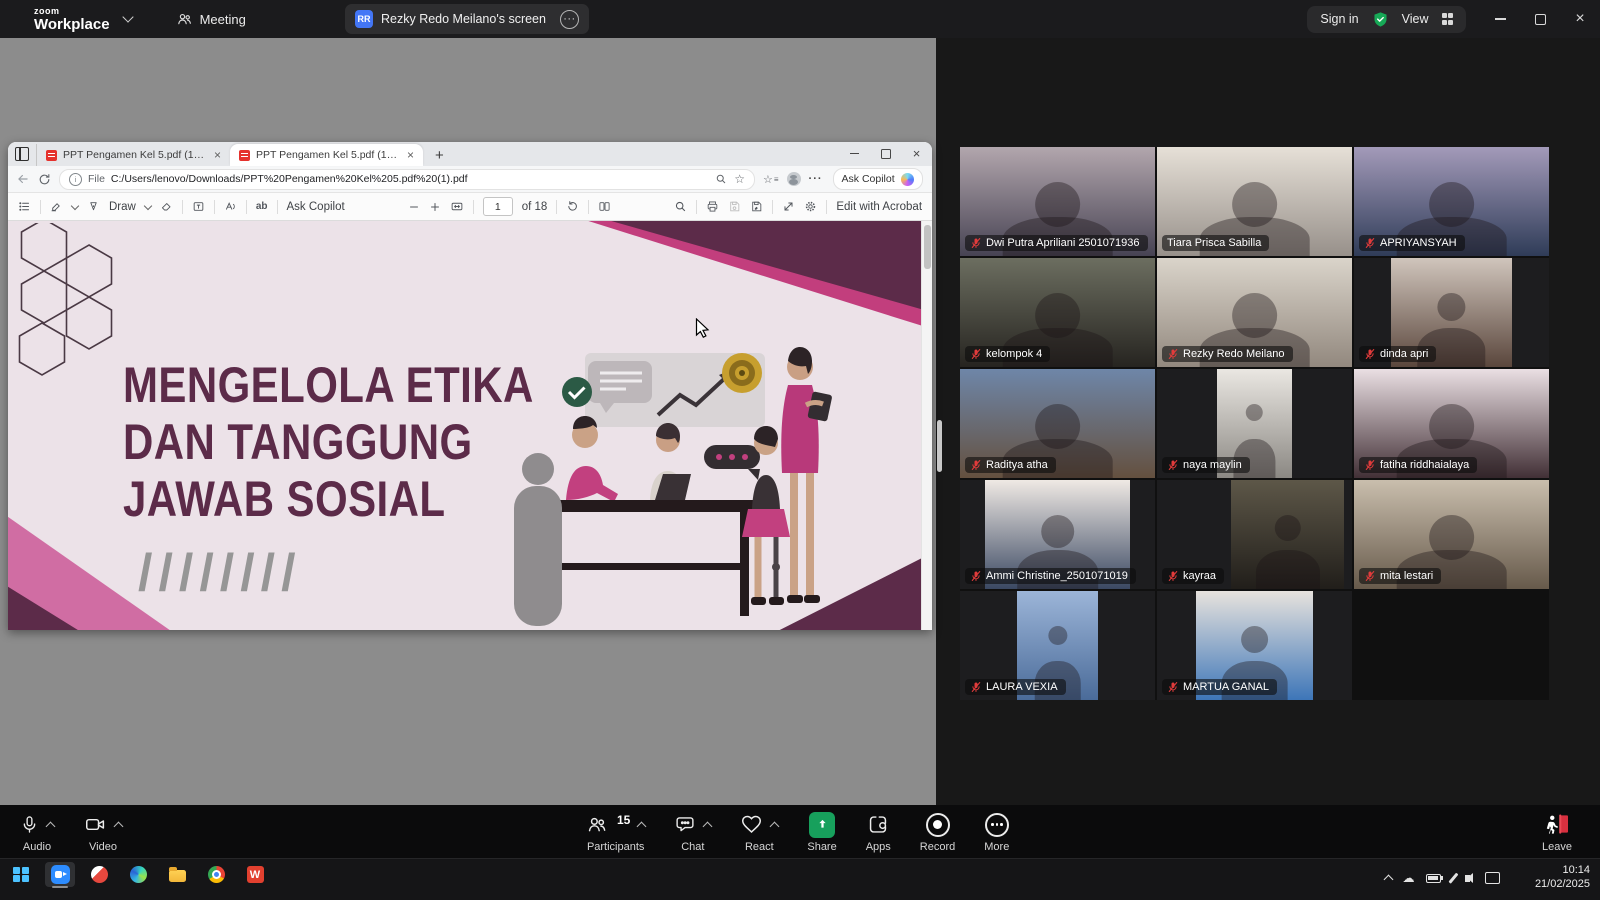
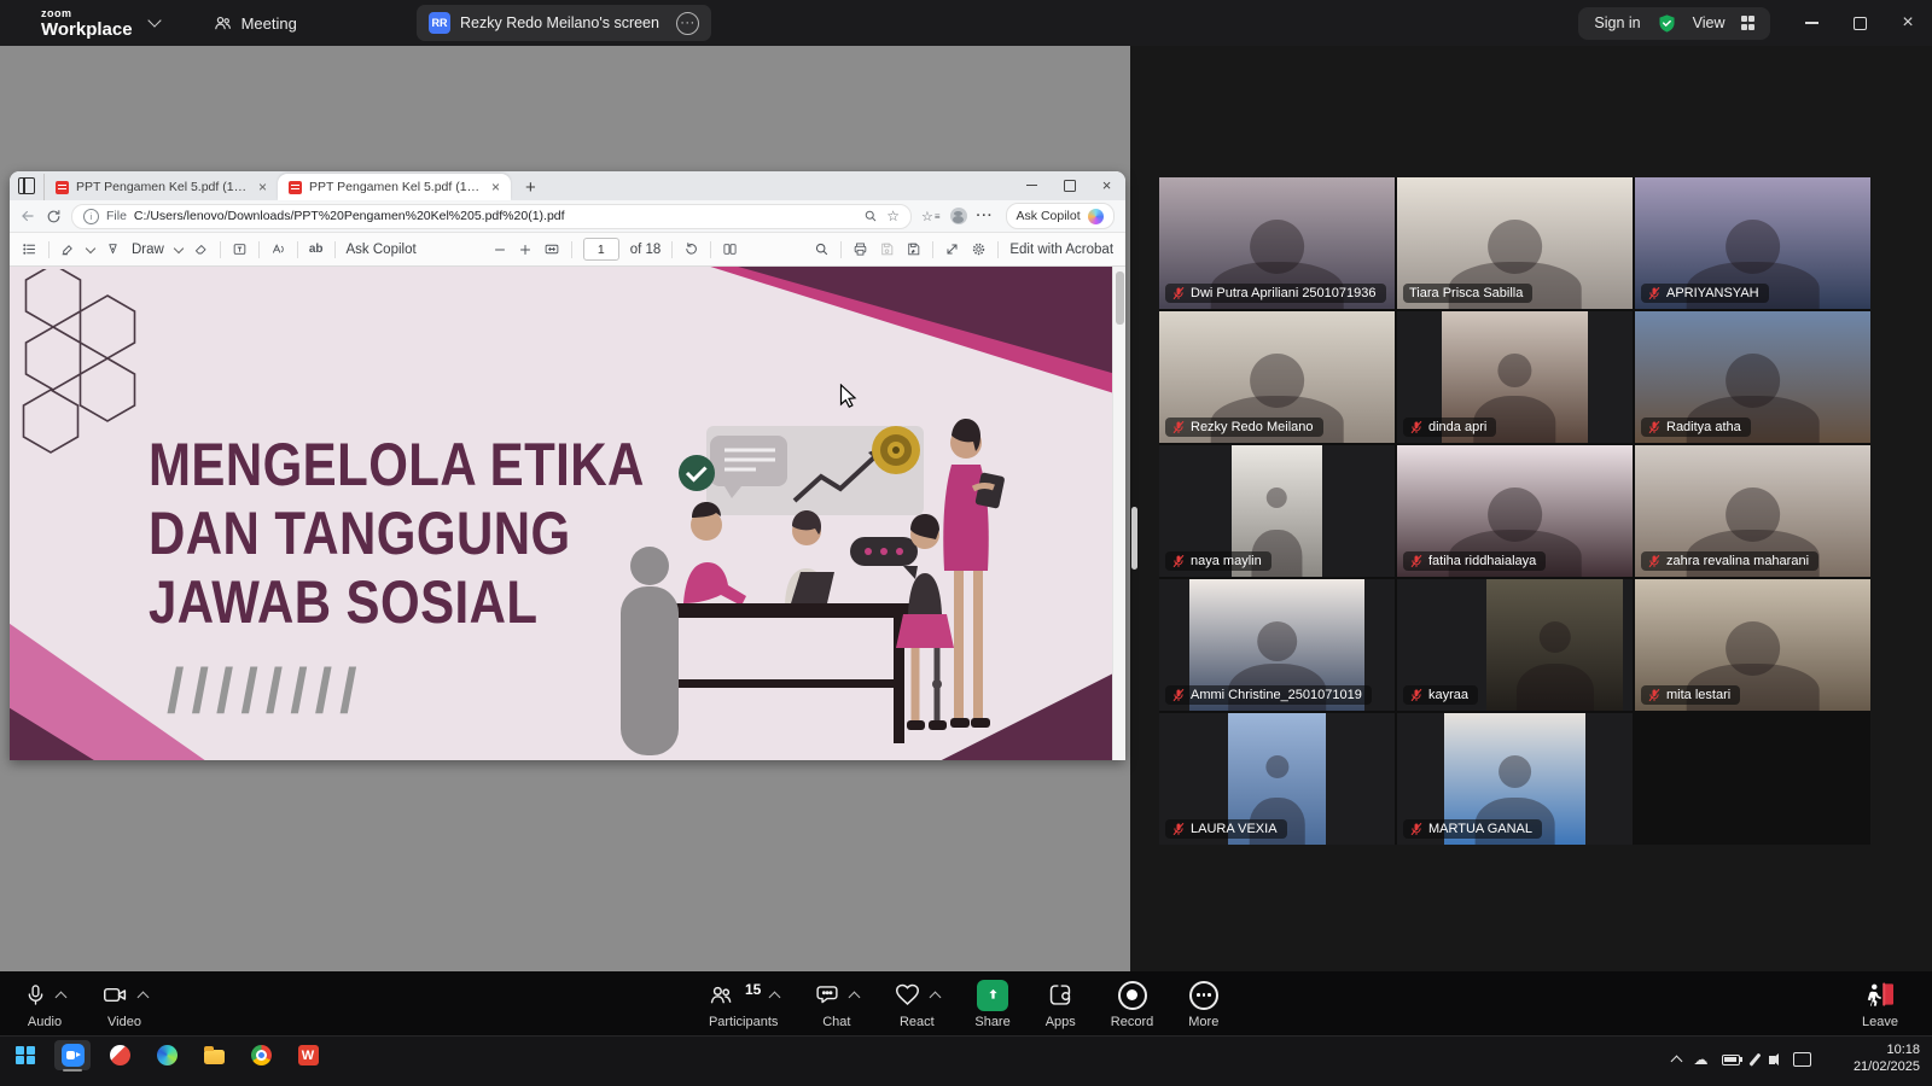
  zoom
  Workplace
  Meeting
  RR
  Rezky Redo Meilano's screen
  ···
  Sign in
  View
  ×
  PPT Pengamen Kel 5.pdf (1).p
  ×
  PPT Pengamen Kel 5.pdf (1).p
  ×
  +
  ×
  i
  File
  C:/Users/lenovo/Downloads/PPT%20Pengamen%20Kel%205.pdf%20(1).pdf
  ☆
  ☆
  ≡
  ···
  Ask Copilot
  Draw
  ab
  Ask Copilot
  1
  of 18
  Edit with Acrobat
  MENGELOLA ETIKA
  DAN TANGGUNG
  JAWAB SOSIAL
  ////////
  Dwi Putra Apriliani 2501071936
  Tiara Prisca Sabilla
  APRIYANSYAH
- kelompok 4
  Rezky Redo Meilano
  dinda apri
  Raditya atha
  naya maylin
  fatiha riddhaialaya
+ zahra revalina maharani
  Ammi Christine_2501071019
  kayraa
  mita lestari
  LAURA VEXIA
  MARTUA GANAL
  Audio
  Video
  15
  Participants
  Chat
  React
  Share
  Apps
  Record
  More
  Leave
  W
- 10:14
+ 10:18
  21/02/2025
